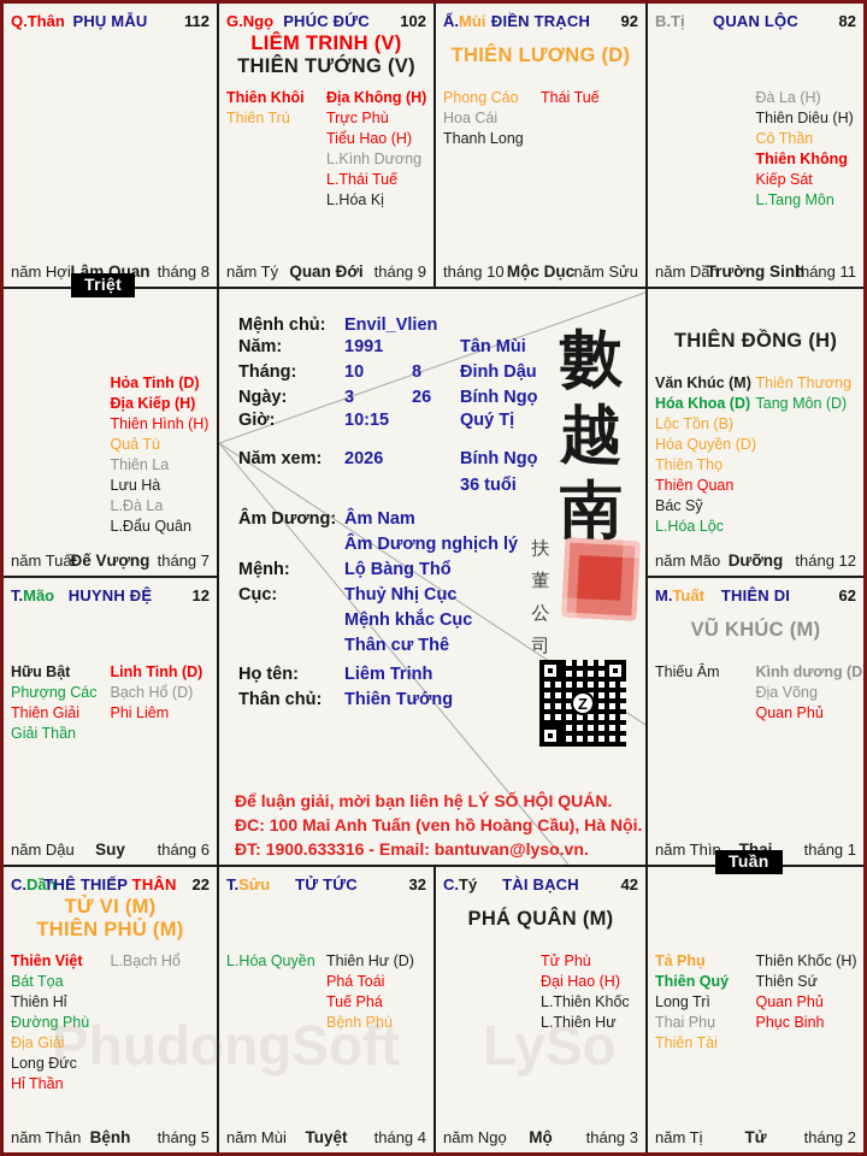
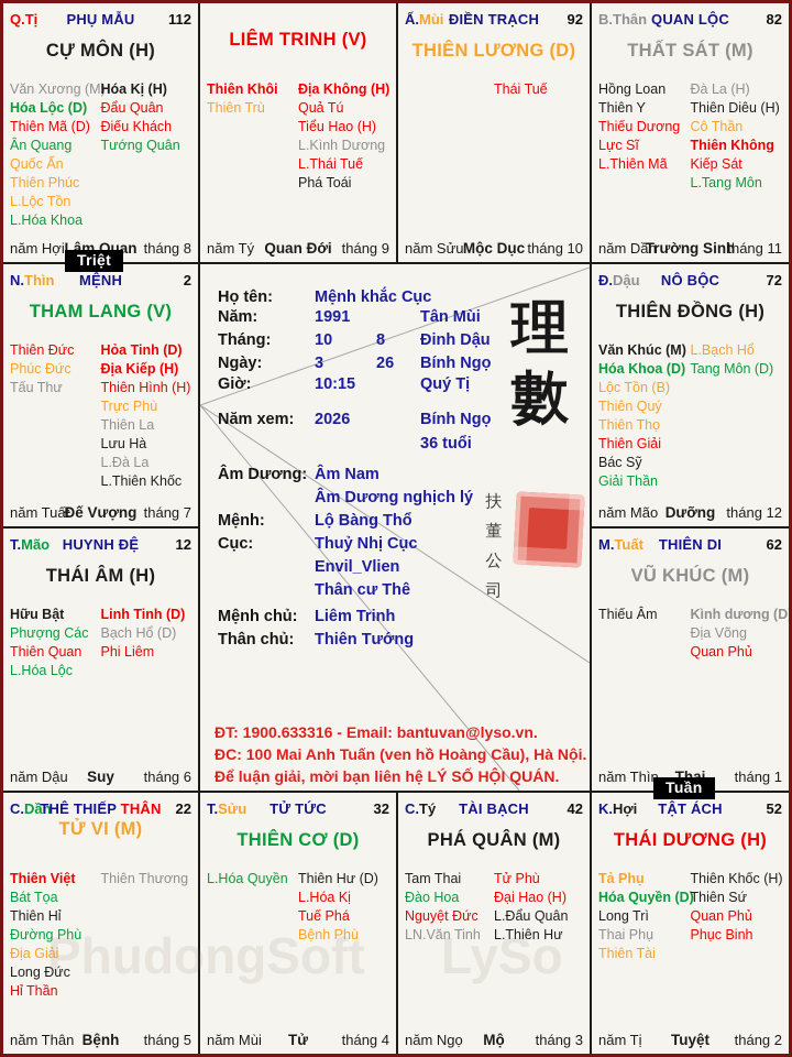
  PhudongSoft
  LySo
- Q.Thân
+ Q.Tị
  PHỤ MẪU
  112
+ CỰ MÔN (H)
+ Văn Xương (M)
+ Hóa Lộc (D)
+ Thiên Mã (D)
+ Ân Quang
+ Quốc Ấn
+ Thiên Phúc
+ L.Lộc Tồn
+ L.Hóa Khoa
+ Hóa Kị (H)
+ Đẩu Quân
+ Điếu Khách
+ Tướng Quân
  năm Hợi
  Lâm Quan
  tháng 8
- G.Ngọ
- PHÚC ĐỨC
- 102
  LIÊM TRINH (V)
- THIÊN TƯỚNG (V)
  Thiên Khôi
  Thiên Trù
  Địa Không (H)
- Trực Phù
+ Quả Tú
  Tiểu Hao (H)
  L.Kình Dương
  L.Thái Tuế
- L.Hóa Kị
+ Phá Toái
  năm Tý
  Quan Đới
  tháng 9
  Ấ.Mùi
  ĐIỀN TRẠCH
  92
  THIÊN LƯƠNG (D)
- Phong Cáo
- Hoa Cái
- Thanh Long
  Thái Tuế
- tháng 10
+ năm Sửu
  Mộc Dục
- năm Sửu
+ tháng 10
- B.Tị
+ B.Thân
  QUAN LỘC
  82
+ THẤT SÁT (M)
+ Hồng Loan
+ Thiên Y
+ Thiếu Dương
+ Lực Sĩ
+ L.Thiên Mã
  Đà La (H)
  Thiên Diêu (H)
  Cô Thần
  Thiên Không
  Kiếp Sát
  L.Tang Môn
  năm Dần
  Trường Sinh
  tháng 11
+ N.Thìn
+ MỆNH
+ 2
+ THAM LANG (V)
+ Thiên Đức
+ Phúc Đức
+ Tấu Thư
  Hỏa Tinh (D)
  Địa Kiếp (H)
  Thiên Hình (H)
- Quả Tú
+ Trực Phù
  Thiên La
  Lưu Hà
  L.Đà La
- L.Đẩu Quân
+ L.Thiên Khốc
  năm Tuất
  Đế Vượng
  tháng 7
+ Đ.Dậu
+ NÔ BỘC
+ 72
  THIÊN ĐỒNG (H)
  Văn Khúc (M)
  Hóa Khoa (D)
  Lộc Tồn (B)
- Hóa Quyền (D)
+ Thiên Quý
  Thiên Thọ
- Thiên Quan
+ Thiên Giải
  Bác Sỹ
- L.Hóa Lộc
+ Giải Thần
- Thiên Thương
+ L.Bạch Hổ
  Tang Môn (D)
  năm Mão
  Dưỡng
  tháng 12
  T.Mão
  HUYNH ĐỆ
  12
+ THÁI ÂM (H)
  Hữu Bật
  Phượng Các
- Thiên Giải
+ Thiên Quan
- Giải Thần
+ L.Hóa Lộc
  Linh Tinh (D)
  Bạch Hổ (D)
  Phi Liêm
  năm Dậu
  Suy
  tháng 6
  M.Tuất
  THIÊN DI
  62
  VŨ KHÚC (M)
  Thiếu Âm
  Kình dương (D
  Địa Võng
  Quan Phủ
  năm Thì
  tháng 1
  C.Dần
  THÊ THIẾP THÂN
  22
  TỬ VI (M)
- THIÊN PHỦ (M)
  Thiên Việt
  Bát Tọa
  Thiên Hỉ
  Đường Phù
  Địa Giải
  Long Đức
  Hỉ Thần
- L.Bạch Hổ
+ Thiên Thương
  năm Thân
  Bệnh
  tháng 5
  T.Sửu
  TỬ TỨC
  32
+ THIÊN CƠ (D)
  L.Hóa Quyền
  Thiên Hư (D)
- Phá Toái
+ L.Hóa Kị
  Tuế Phá
  Bệnh Phù
  năm Mùi
- Tuyệt
+ Tử
  tháng 4
  C.Tý
  TÀI BẠCH
  42
  PHÁ QUÂN (M)
+ Tam Thai
+ Đào Hoa
+ Nguyệt Đức
+ LN.Văn Tinh
  Tử Phù
  Đại Hao (H)
- L.Thiên Khốc
+ L.Đẩu Quân
  L.Thiên Hư
  năm Ngọ
  Mộ
  tháng 3
+ K.Hợi
+ TẬT ÁCH
+ 52
+ THÁI DƯƠNG (H)
  Tả Phụ
- Thiên Quý
+ Hóa Quyền (D)
  Long Trì
  Thai Phụ
  Thiên Tài
  Thiên Khốc (H)
  Thiên Sứ
  Quan Phủ
  Phục Binh
  năm Tị
- Tử
+ Tuyệt
  tháng 2
- Mệnh chủ:
+ Họ tên:
- Envil_Vlien
+ Mệnh khắc Cục
  Năm:
  1991
  Tân Mùi
  Tháng:
  10
  8
  Đinh Dậu
  Ngày:
  3
  26
  Bính Ngọ
  Giờ:
  10:15
  Quý Tị
  Năm xem:
  2026
  Bính Ngọ
  36 tuổi
  Âm Dương:
  Âm Nam
  Âm Dương nghịch lý
  Mệnh:
  Lộ Bàng Thổ
  Cục:
  Thuỷ Nhị Cục
- Mệnh khắc Cục
+ Envil_Vlien
  Thân cư Thê
- Họ tên:
+ Mệnh chủ:
  Liêm Trinh
  Thân chủ:
  Thiên Tướng
+ 理
  數
- 越
- 南
  扶
  董
  公
  司
- Z
- Để luận giải, mời bạn liên hệ LÝ SỐ HỘI QUÁN.
+ ĐT: 1900.633316 - Email: bantuvan@lyso.vn.
  ĐC: 100 Mai Anh Tuấn (ven hồ Hoàng Cầu), Hà Nội.
- ĐT: 1900.633316 - Email: bantuvan@lyso.vn.
+ Để luận giải, mời bạn liên hệ LÝ SỐ HỘI QUÁN.
  Triệt
  Tuần
